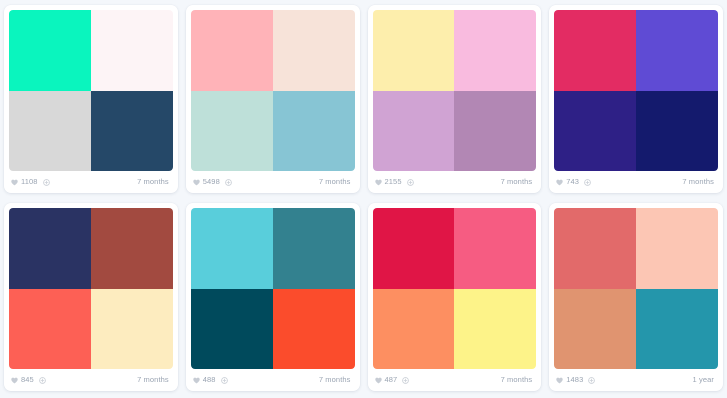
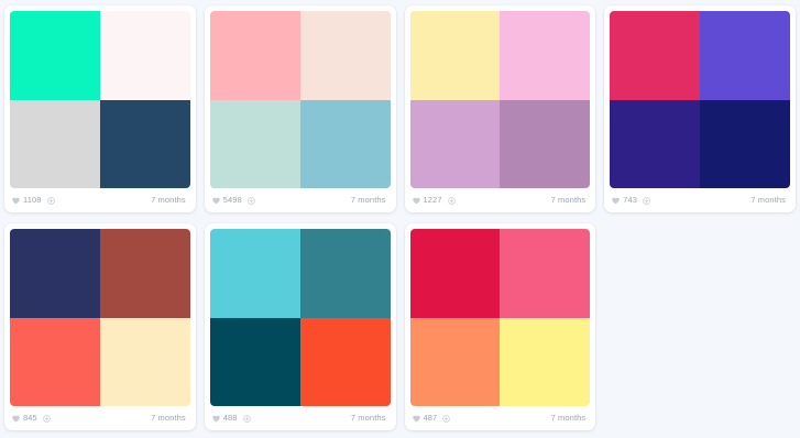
  1108
  7 months
  5498
  7 months
- 2155
+ 1227
  7 months
  743
  7 months
  845
  7 months
  488
  7 months
  487
  7 months
- 1483
- 1 year
